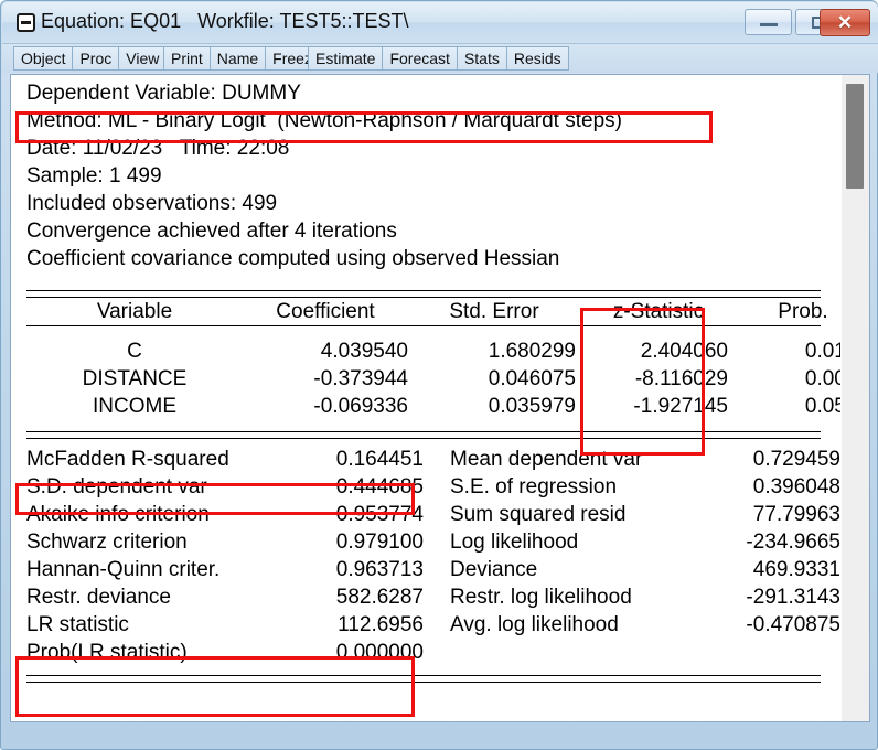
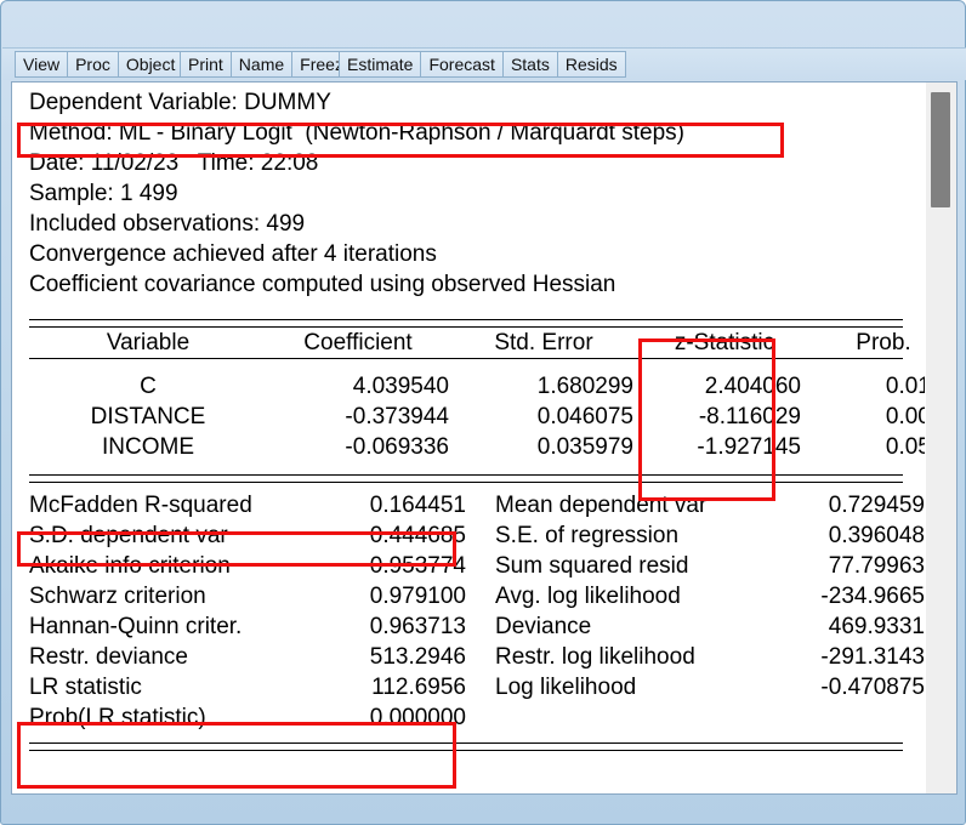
- Equation: EQ01 Workfile: TEST5::TEST\
- ✕
- Object
+ View
  Proc
- View
+ Object
  Print
  Name
  Estimate
  Forecast
  Stats
  Resids
  Dependent Variable: DUMMY
  Method: ML - Binary Logit (Newton-Raphson / Marquardt steps)
  Date: 11/02/23 Time: 22:08
  Sample: 1 499
  Included observations: 499
  Convergence achieved after 4 iterations
  Coefficient covariance computed using observed Hessian
  Variable	Coefficient	Std. Error	z-Statistic	Prob.
  C	4.039540	1.680299	2.404060	0.0
  DISTANCE	-0.373944	0.046075	-8.116029	0.0
  INCOME	-0.069336	0.035979	-1.927145	0.0
  McFadden R-squared	0.164451	Mean dependent var	0.729459
  S.D. dependent var	0.444685	S.E. of regression	0.396048
  Akaike info criterion	0.953774	Sum squared resid	77.79963
- Schwarz criterion	0.979100	Log likelihood	-234.9665
+ Schwarz criterion	0.979100	Avg. log likelihood	-234.9665
  Hannan-Quinn criter.	0.963713	Deviance	469.9331
- Restr. deviance	582.6287	Restr. log likelihood	-291.3143
+ Restr. deviance	513.2946	Restr. log likelihood	-291.3143
- LR statistic	112.6956	Avg. log likelihood	-0.470875
+ LR statistic	112.6956	Log likelihood	-0.470875
  Prob(LR statistic)	0.000000
